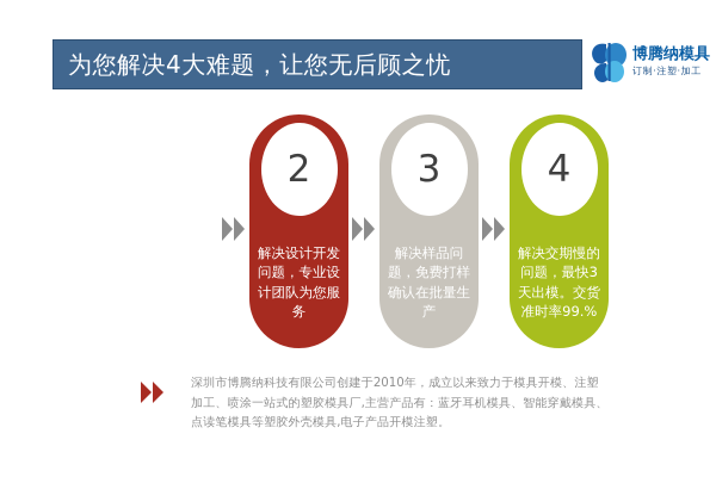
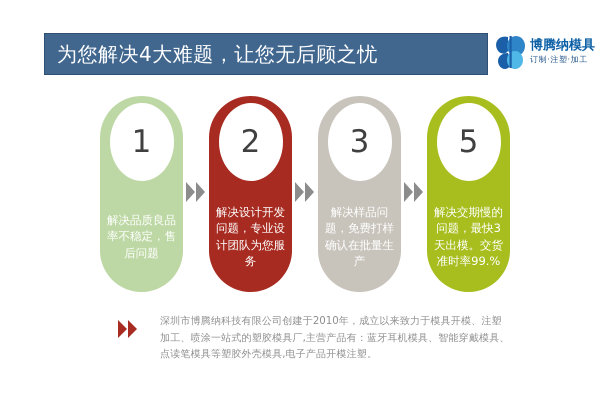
  为您解决4大难题，让您无后顾之忧
  博腾纳模具
  订制·注塑·加工
+ 1
+ 解决品质良品率不稳定，售后问题
  2
  解决设计开发问题，专业设计团队为您服务
  3
  解决样品问题，免费打样确认在批量生产
- 4
+ 5
  解决交期慢的问题，最快3天出模。交货准时率99.%
  深圳市博腾纳科技有限公司创建于2010年，成立以来致力于模具开模、注塑
  加工、喷涂一站式的塑胶模具厂,主营产品有：蓝牙耳机模具、智能穿戴模具、
  点读笔模具等塑胶外壳模具,电子产品开模注塑。
